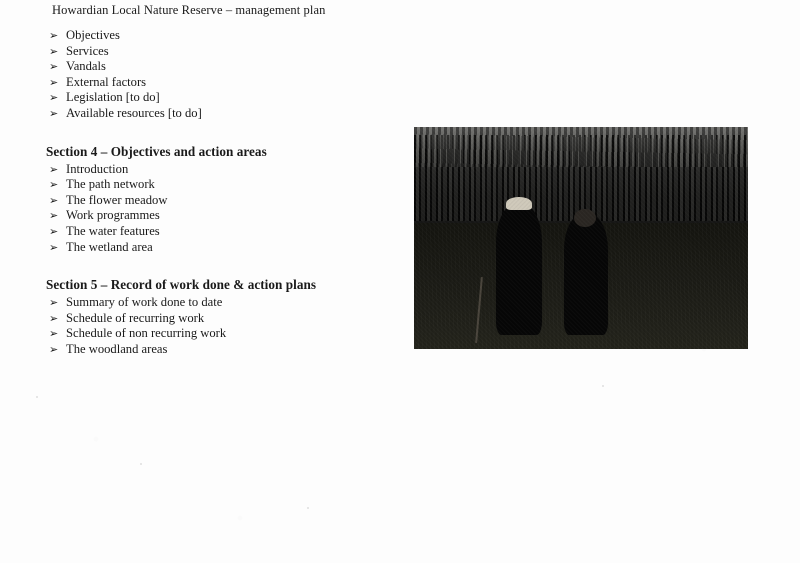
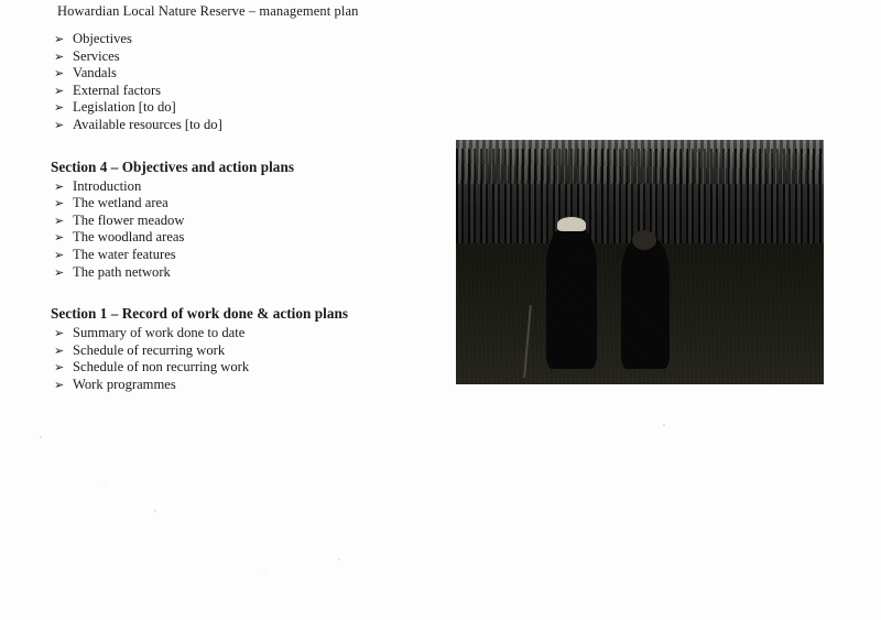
  Howardian Local Nature Reserve – management plan
  ➢
  Objectives
  ➢
  Services
  ➢
  Vandals
  ➢
  External factors
  ➢
  Legislation [to do]
  ➢
  Available resources [to do]
- Section 4 – Objectives and action areas
+ Section 4 – Objectives and action plans
  ➢
  Introduction
  ➢
- The path network
+ The wetland area
  ➢
  The flower meadow
  ➢
- Work programmes
+ The woodland areas
  ➢
  The water features
  ➢
- The wetland area
+ The path network
- Section 5 – Record of work done & action plans
+ Section 1 – Record of work done & action plans
  ➢
  Summary of work done to date
  ➢
  Schedule of recurring work
  ➢
  Schedule of non recurring work
  ➢
- The woodland areas
+ Work programmes
